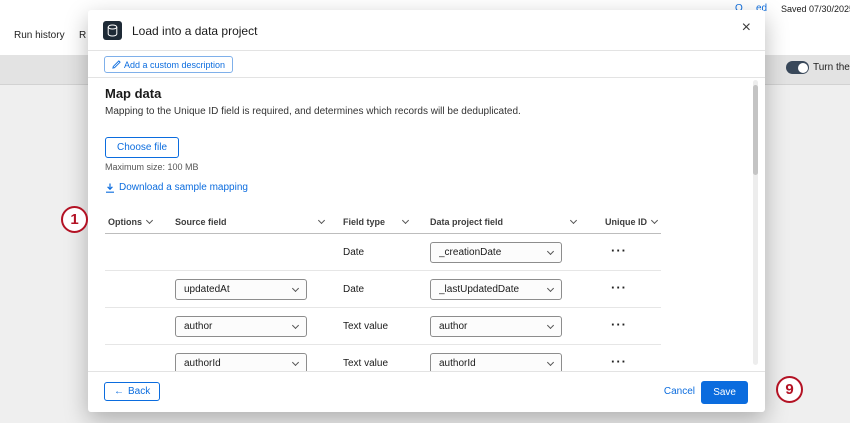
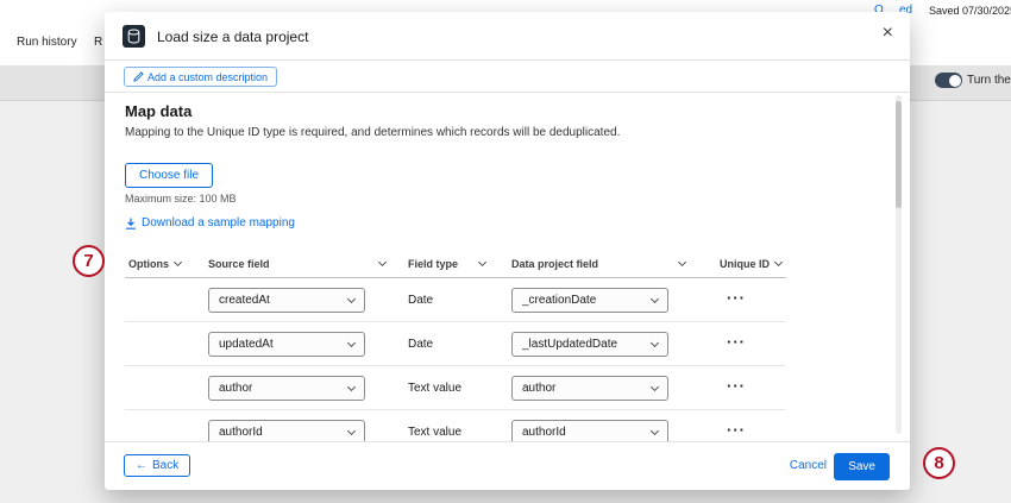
  Run history
  R
  O
  ed
  Saved 07/30/202
  Turn the
- Load into a data project
+ Load size a data project
  ×
  Add a custom description
  Map data
- Mapping to the Unique ID field is required, and determines which records will be deduplicated.
+ Mapping to the Unique ID type is required, and determines which records will be deduplicated.
  Choose file
  Maximum size: 100 MB
  Download a sample mapping
  Options
  Source field
  Field type
  Data project field
  Unique ID
+ createdAt
  Date
  _creationDate
  ···
  updatedAt
  Date
  _lastUpdatedDate
  ···
  author
  Text value
  author
  ···
  authorId
  Text value
  authorId
  ···
  ←
  Back
  Cancel
  Save
- 1
+ 7
- 9
+ 8
